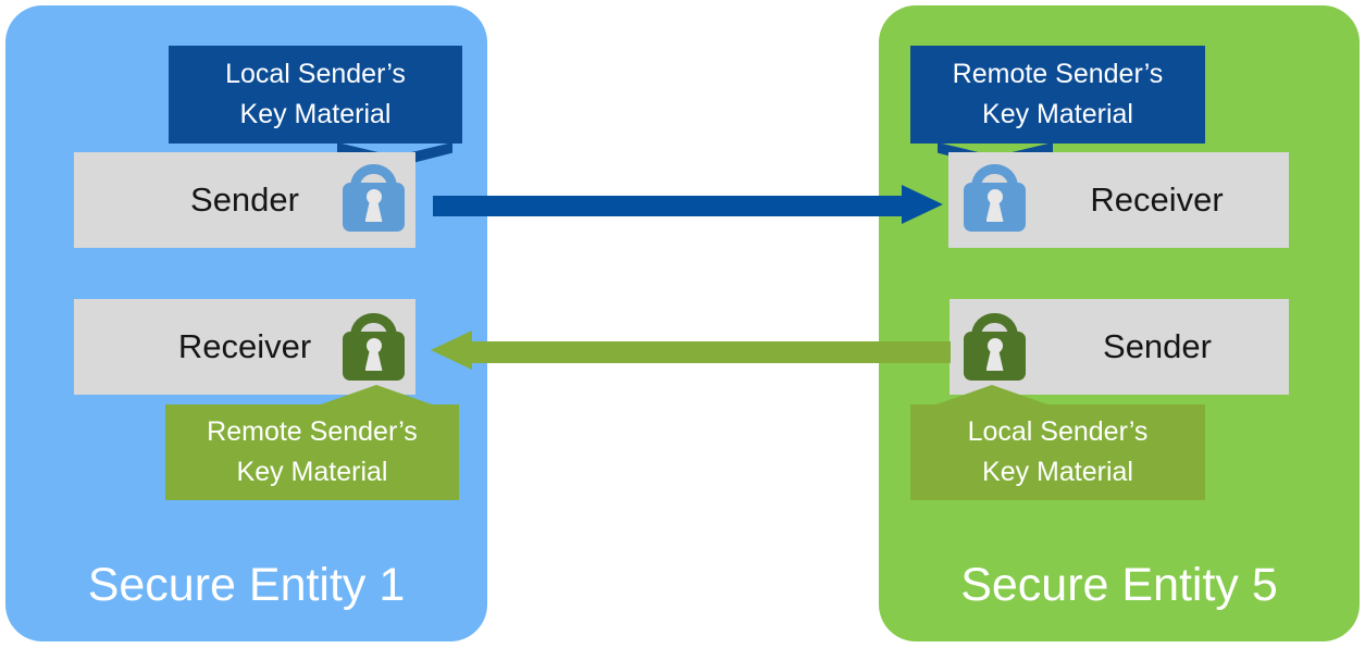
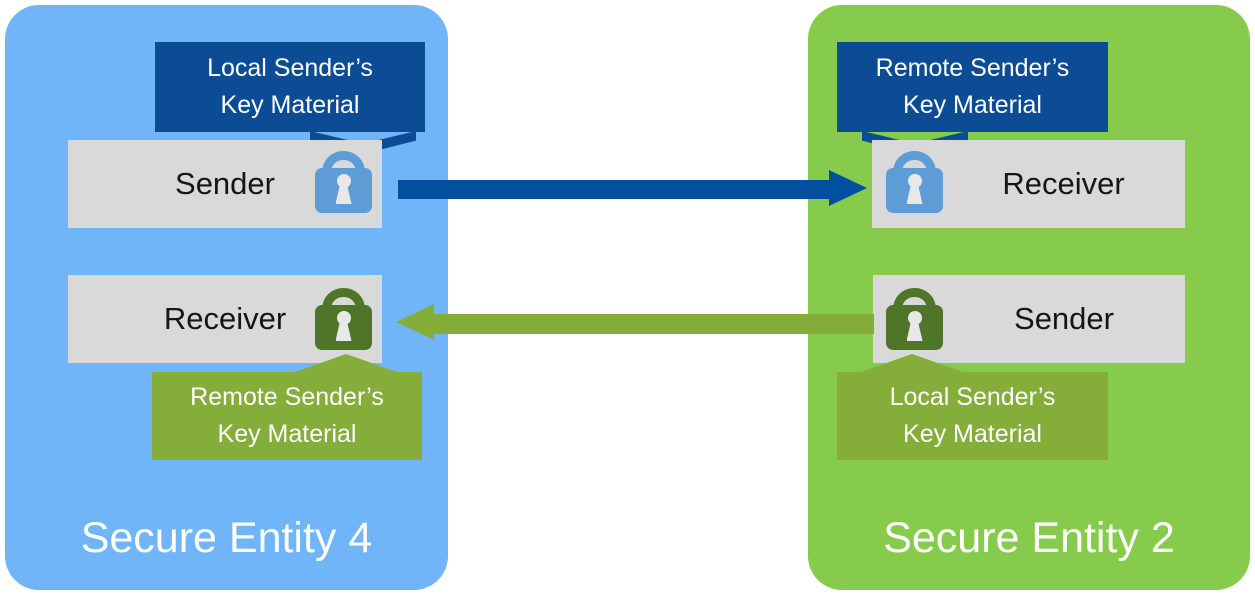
  Local Sender’s
  Key Material
  Sender
  Receiver
  Remote Sender’s
  Key Material
  Remote Sender’s
  Key Material
  Receiver
  Sender
  Local Sender’s
  Key Material
- Secure Entity 1
+ Secure Entity 4
- Secure Entity 5
+ Secure Entity 2
